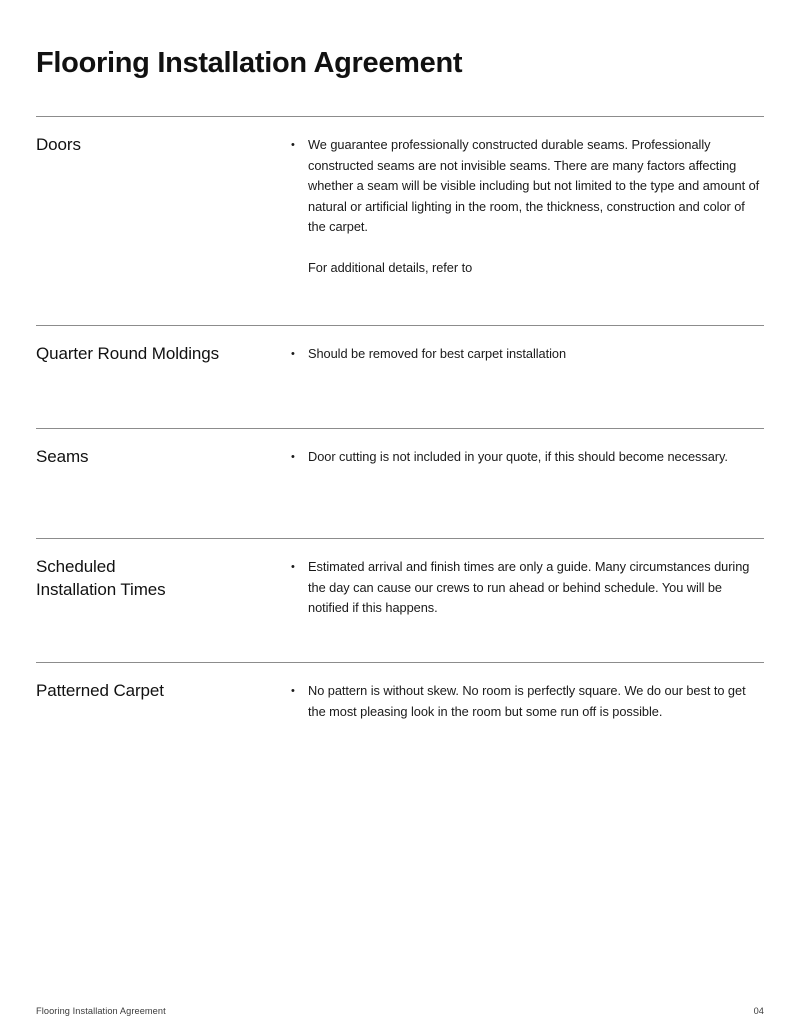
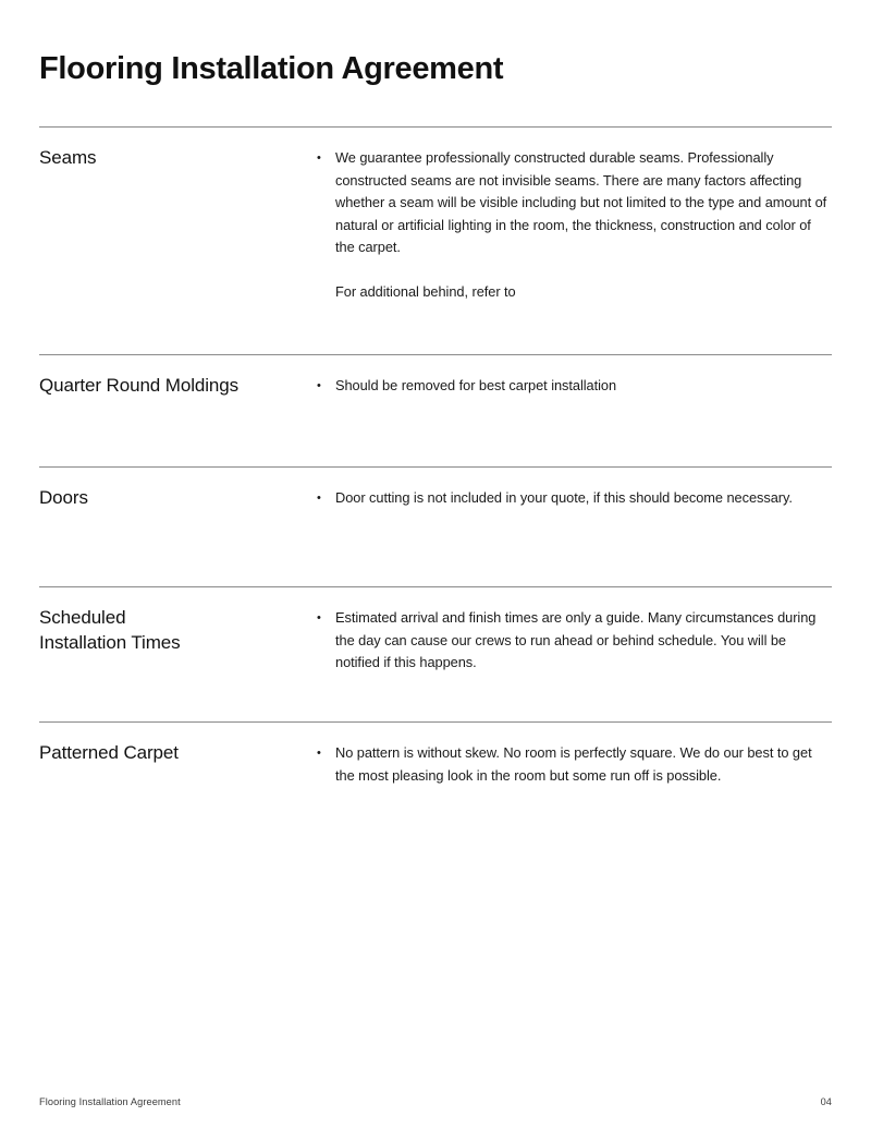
  Flooring Installation Agreement
- Doors
+ Seams
  We guarantee professionally constructed durable seams. Professionally constructed seams are not invisible seams. There are many factors affecting whether a seam will be visible including but not limited to the type and amount of natural or artificial lighting in the room, the thickness, construction and color of the carpet.
- For additional details, refer to
+ For additional behind, refer to
  Quarter Round Moldings
  Should be removed for best carpet installation
- Seams
+ Doors
  Door cutting is not included in your quote, if this should become necessary.
  Scheduled
  Installation Times
  Estimated arrival and finish times are only a guide. Many circumstances during the day can cause our crews to run ahead or behind schedule. You will be notified if this happens.
  Patterned Carpet
  No pattern is without skew. No room is perfectly square. We do our best to get the most pleasing look in the room but some run off is possible.
  Flooring Installation Agreement
  04
